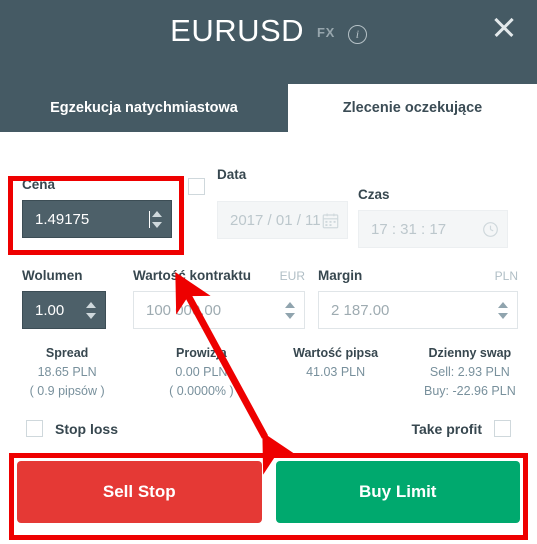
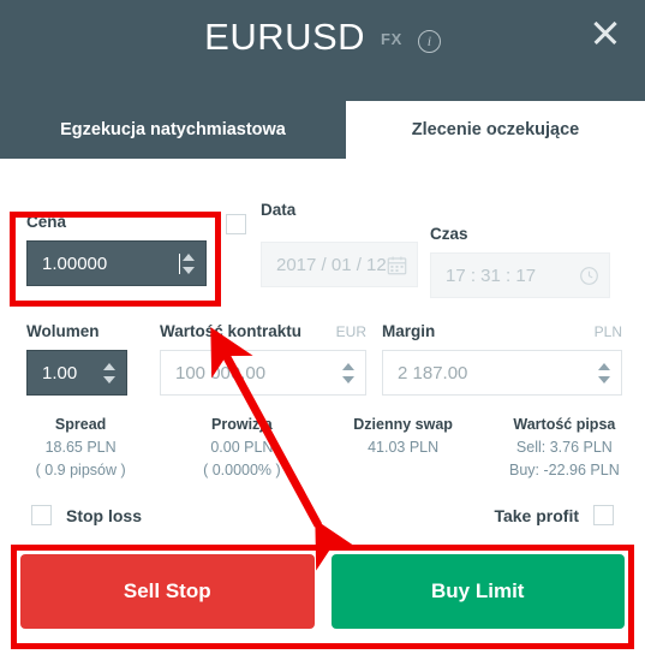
  EURUSD
  FX
  i
  Egzekucja natychmiastowa
  Zlecenie oczekujące
  Cena
- 1.49175
+ 1.00000
  Data
- 2017 / 01 / 11
+ 2017 / 01 / 12
  Czas
  17 : 31 : 17
  Wolumen
  1.00
  Wartość kontraktu
  EUR
  100 00.00
  Margin
  PLN
  2 187.00
  Spread
  18.65 PLN
  ( 0.9 pipsów )
  Prowiz
  0.00 PLN
  ( 0.0000% )
- Wartość pipsa
+ Dzienny swap
  41.03 PLN
- Dzienny swap
+ Wartość pipsa
- Sell: 2.93 PLN
+ Sell: 3.76 PLN
  Buy: -22.96 PLN
  Stop loss
  Take profit
  Sell Stop
  Buy Limit
